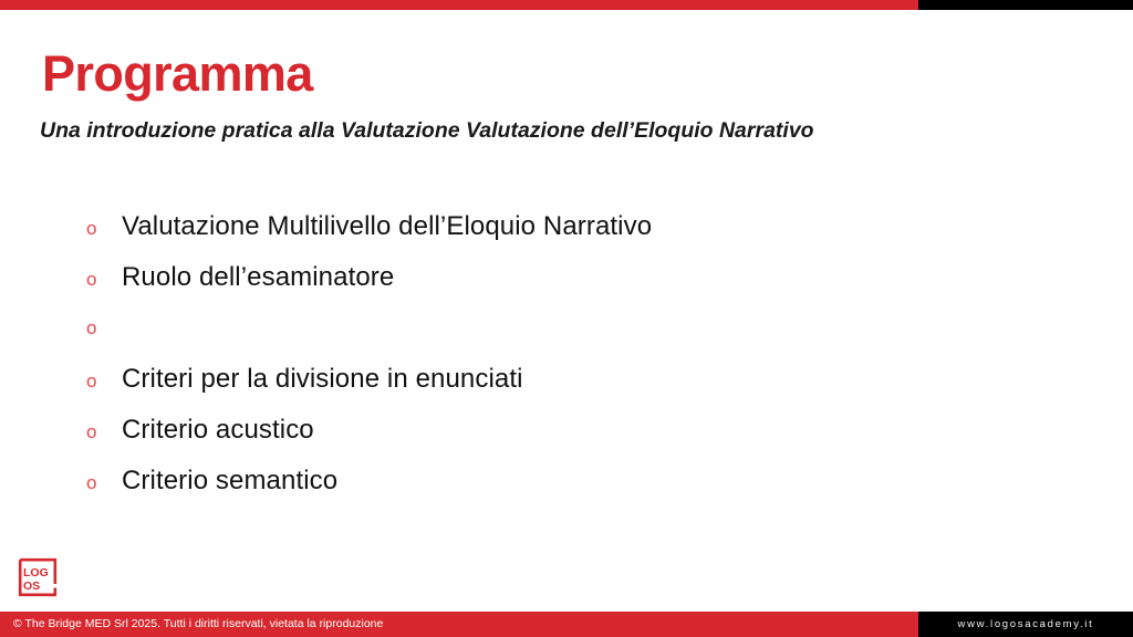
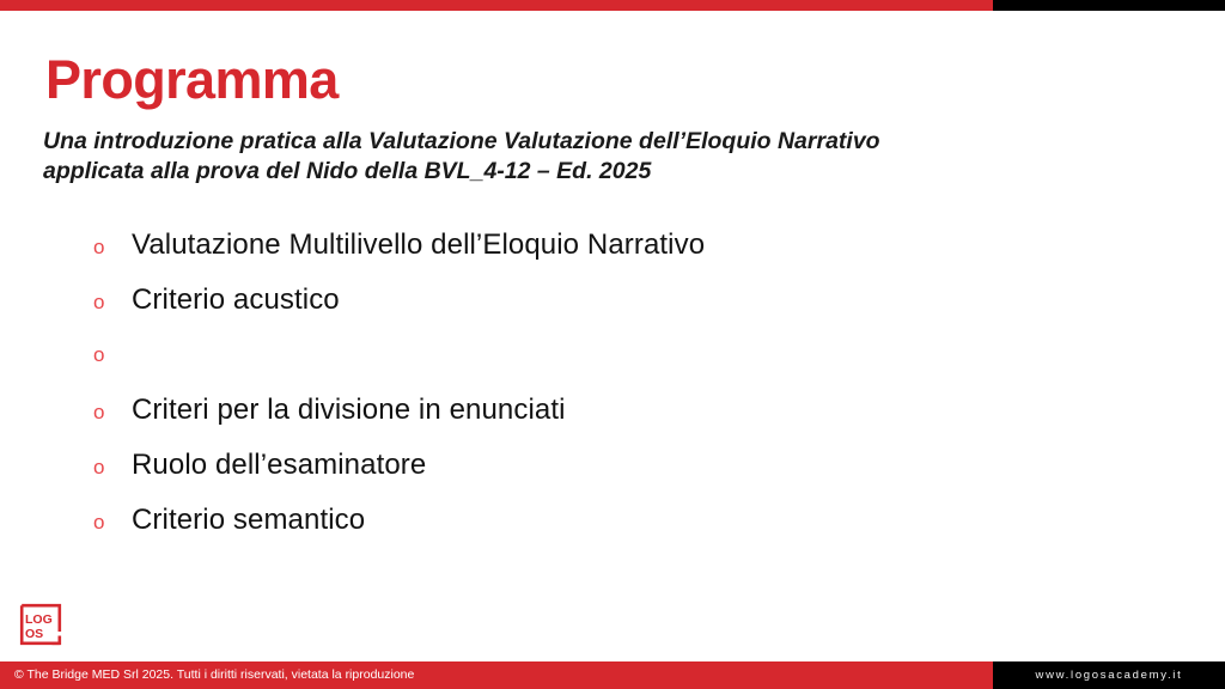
  Programma
  Una introduzione pratica alla Valutazione Valutazione dell’Eloquio Narrativo
+ applicata alla prova del Nido della BVL_4-12 – Ed. 2025
  o
  Valutazione Multilivello dell’Eloquio Narrativo
  o
- Ruolo dell’esaminatore
+ Criterio acustico
  o
  o
  Criteri per la divisione in enunciati
  o
- Criterio acustico
+ Ruolo dell’esaminatore
  o
  Criterio semantico
  LOG
  OS
  © The Bridge MED Srl 2025. Tutti i diritti riservati, vietata la riproduzione
  www.logosacademy.it
